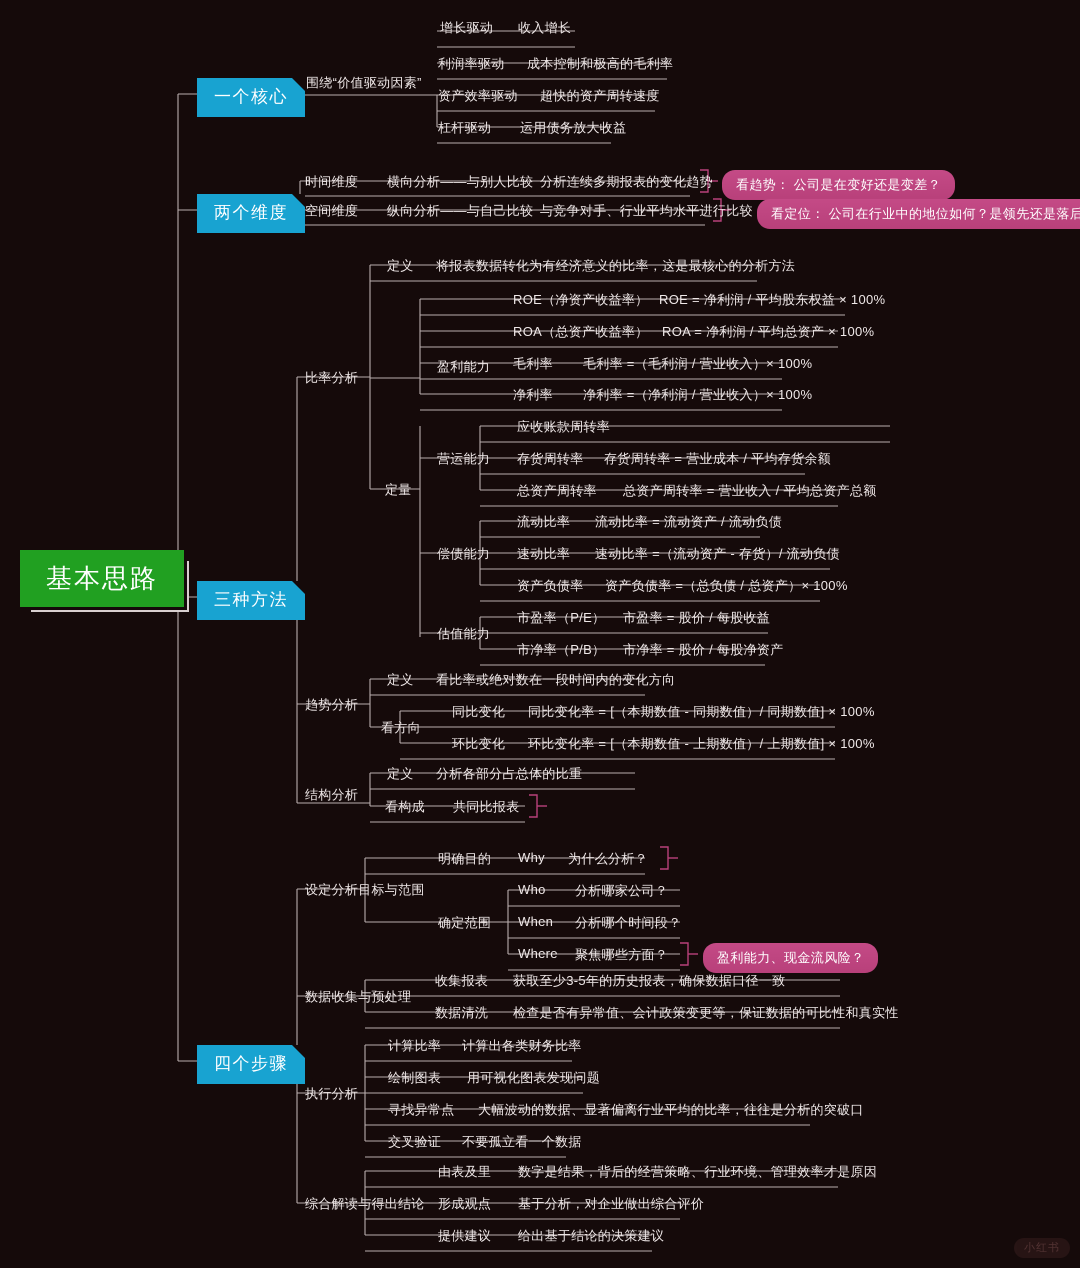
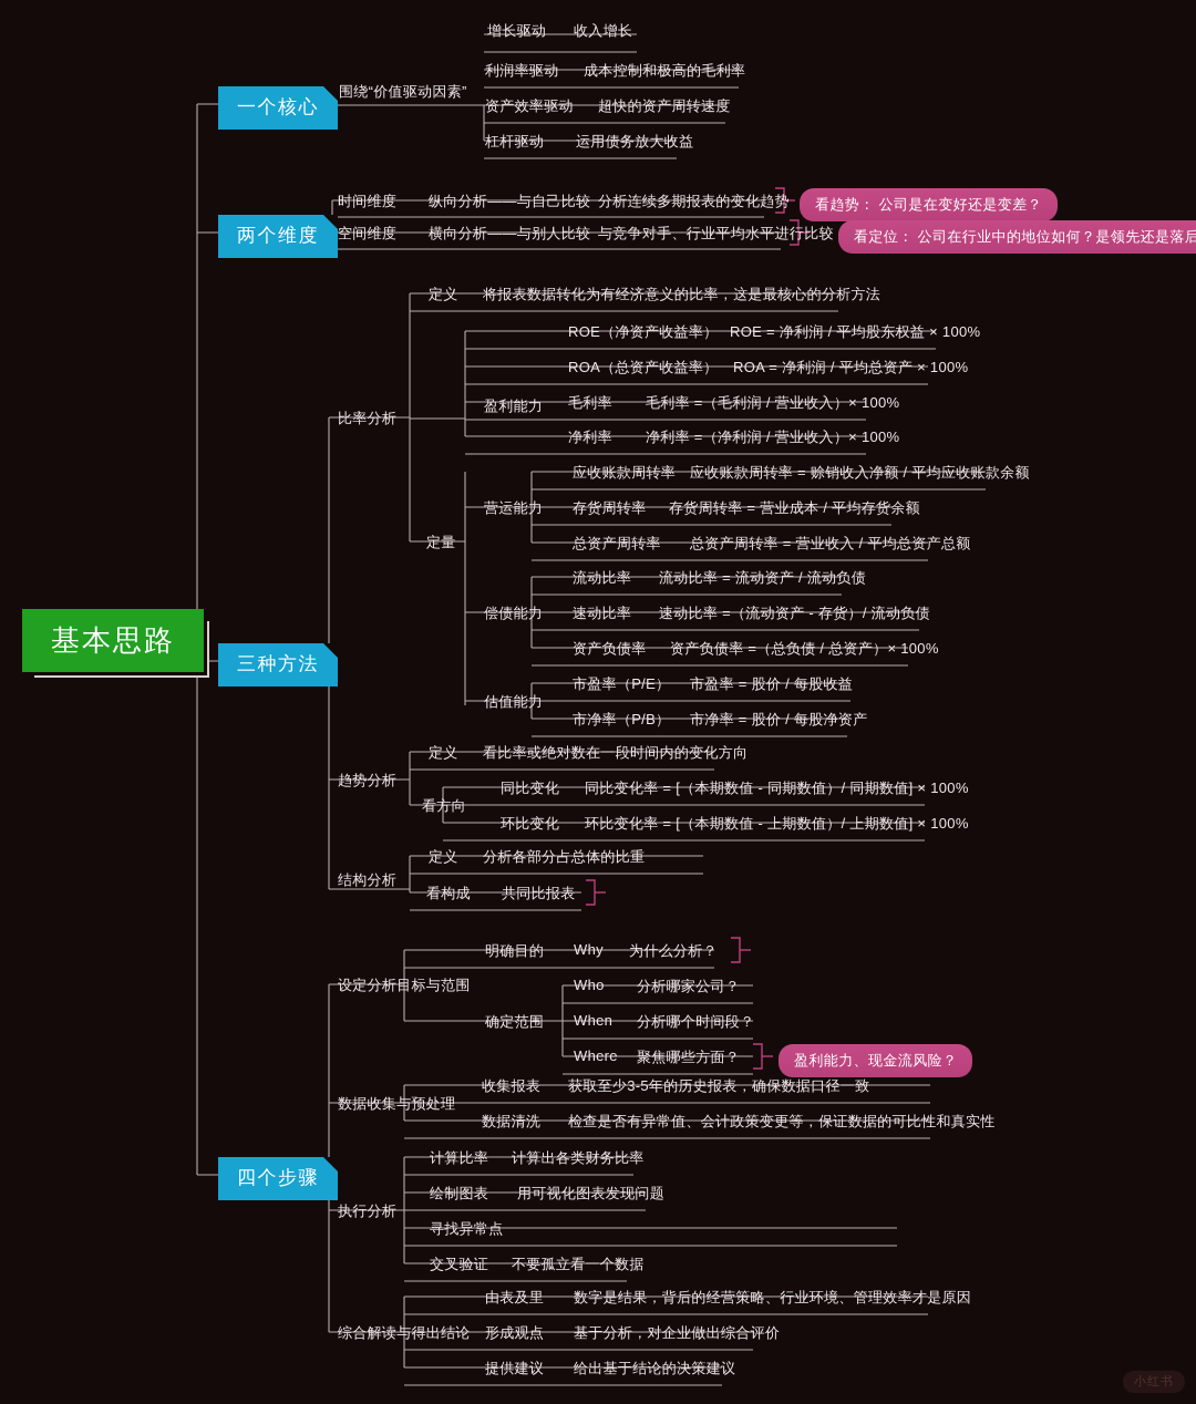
  基本思路
  一个核心
  两个维度
  三种方法
  四个步骤
  围绕“价值驱动因素”
  增长驱动
  收入增长
  利润率驱动
  成本控制和极高的毛利率
  资产效率驱动
  超快的资产周转速度
  杠杆驱动
  运用债务放大收益
  时间维度
- 横向分析——与别人比较
+ 纵向分析——与自己比较
  分析连续多期报表的变化趋势
  看趋势： 公司是在变好还是变差？
  空间维度
- 纵向分析——与自己比较
+ 横向分析——与别人比较
  与竞争对手、行业平均水平进行比较
  看定位： 公司在行业中的地位如何？是领先还是落后
  比率分析
  定义
  将报表数据转化为有经济意义的比率，这是最核心的分析方法
  定量
  盈利能力
  ROE（净资产收益率）
  ROE = 净利润 / 平均股东权益 × 100%
  ROA（总资产收益率）
  ROA = 净利润 / 平均总资产 × 100%
  毛利率
  毛利率 =（毛利润 / 营业收入）× 100%
  净利率
  净利率 =（净利润 / 营业收入）× 100%
  营运能力
  应收账款周转率
+ 应收账款周转率 = 赊销收入净额 / 平均应收账款余额
  存货周转率
  存货周转率 = 营业成本 / 平均存货余额
  总资产周转率
  总资产周转率 = 营业收入 / 平均总资产总额
  偿债能力
  流动比率
  流动比率 = 流动资产 / 流动负债
  速动比率
  速动比率 =（流动资产 - 存货）/ 流动负债
  资产负债率
  资产负债率 =（总负债 / 总资产）× 100%
  估值能力
  市盈率（P/E）
  市盈率 = 股价 / 每股收益
  市净率（P/B）
  市净率 = 股价 / 每股净资产
  趋势分析
  定义
  看比率或绝对数在一段时间内的变化方向
  看方向
  同比变化
  同比变化率 = [（本期数值 - 同期数值）/ 同期数值] × 100%
  环比变化
  环比变化率 = [（本期数值 - 上期数值）/ 上期数值] × 100%
  结构分析
  定义
  分析各部分占总体的比重
  看构成
  共同比报表
  设定分析目标与范围
  明确目的
  Why
  为什么分析？
  确定范围
  Who
  分析哪家公司？
  When
  分析哪个时间段？
  Where
  聚焦哪些方面？
  盈利能力、现金流风险？
  数据收集与预处理
  收集报表
  获取至少3-5年的历史报表，确保数据口径一致
  数据清洗
  检查是否有异常值、会计政策变更等，保证数据的可比性和真实性
  执行分析
  计算比率
  计算出各类财务比率
  绘制图表
  用可视化图表发现问题
  寻找异常点
- 大幅波动的数据、显著偏离行业平均的比率，往往是分析的突破口
  交叉验证
  不要孤立看一个数据
  综合解读与得出结论
  由表及里
  数字是结果，背后的经营策略、行业环境、管理效率才是原因
  形成观点
  基于分析，对企业做出综合评价
  提供建议
  给出基于结论的决策建议
  小红书
